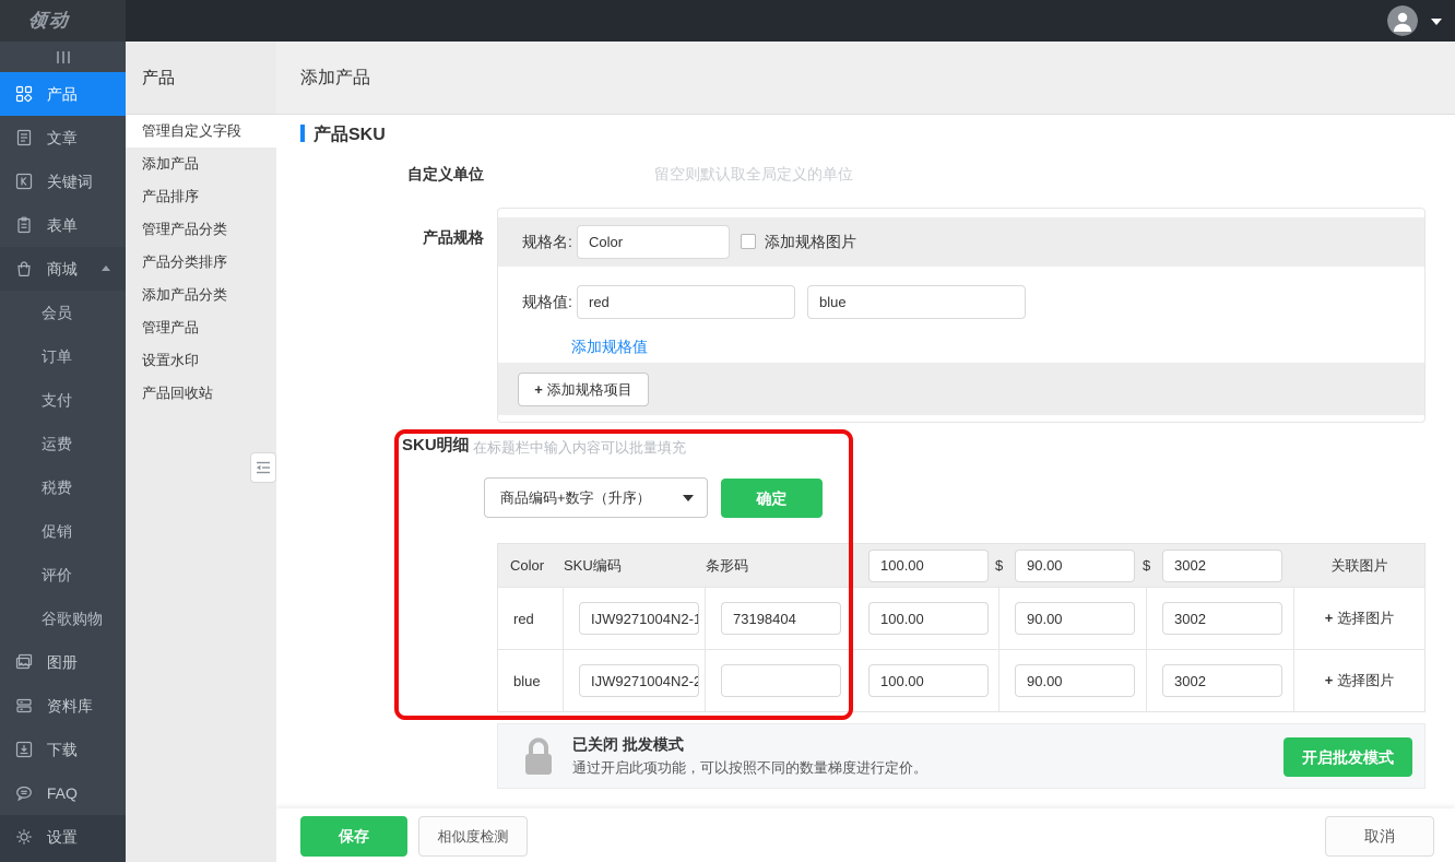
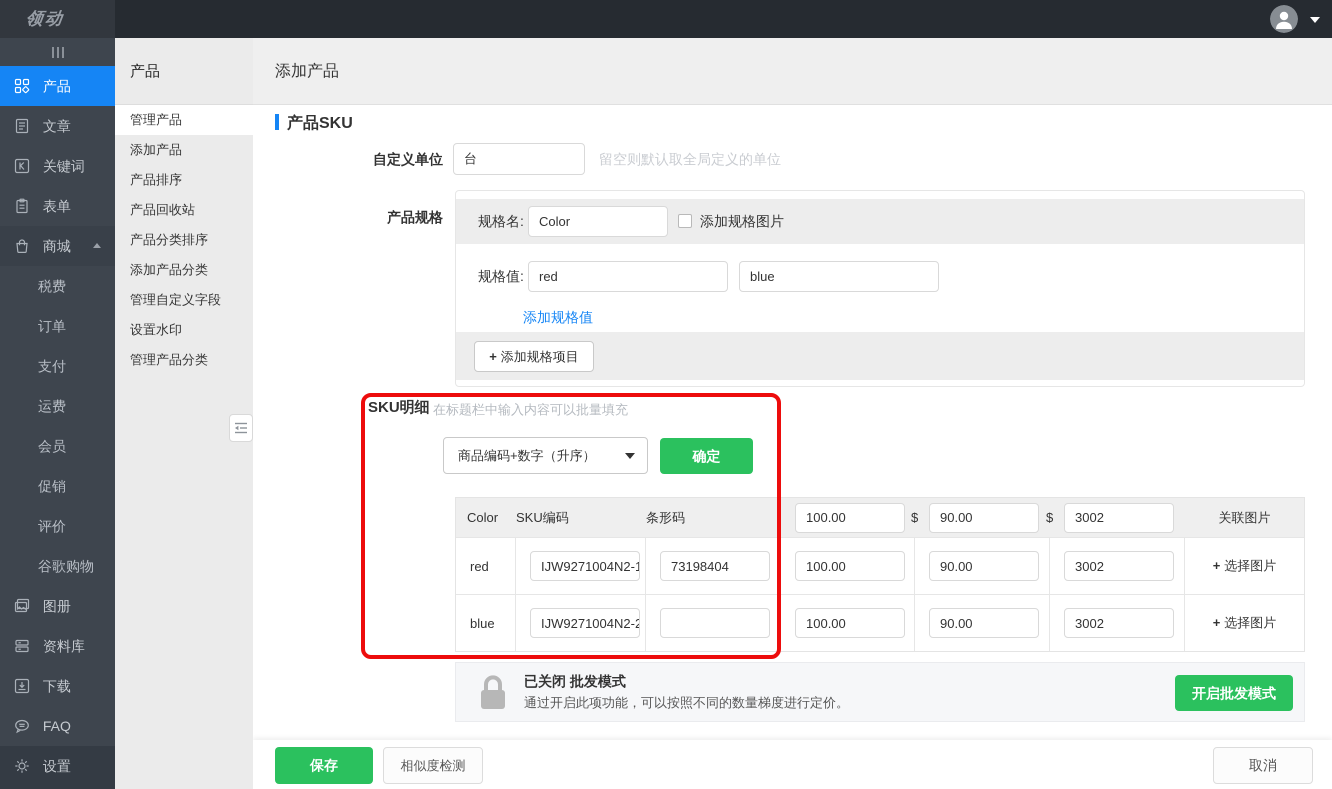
  产品
  文章
  关键词
  表单
  商城
- 会员
+ 税费
  订单
  支付
  运费
- 税费
+ 会员
  促销
  评价
  谷歌购物
  图册
  资料库
  下载
  FAQ
  设置
  产品
- 管理自定义字段
+ 管理产品
  添加产品
  产品排序
- 管理产品分类
+ 产品回收站
  产品分类排序
  添加产品分类
- 管理产品
+ 管理自定义字段
  设置水印
- 产品回收站
+ 管理产品分类
  添加产品
  产品SKU
  自定义单位
+ 台
  留空则默认取全局定义的单位
  产品规格
  规格名:
  Color
  添加规格图片
  规格值:
  red
  blue
  添加规格值
  + 添加规格项目
  SKU明细
  在标题栏中输入内容可以批量填充
  商品编码+数字（升序）
  确定
  Color
  SKU编码
  条形码
  100.00
  $
  90.00
  $
  3002
  关联图片
  red
  IJW9271004N2-1
  73198404
  100.00
  90.00
  3002
  + 选择图片
  blue
  IJW9271004N2-2
  100.00
  90.00
  3002
  + 选择图片
  已关闭 批发模式
  通过开启此项功能，可以按照不同的数量梯度进行定价。
  开启批发模式
  保存
  相似度检测
  取消
